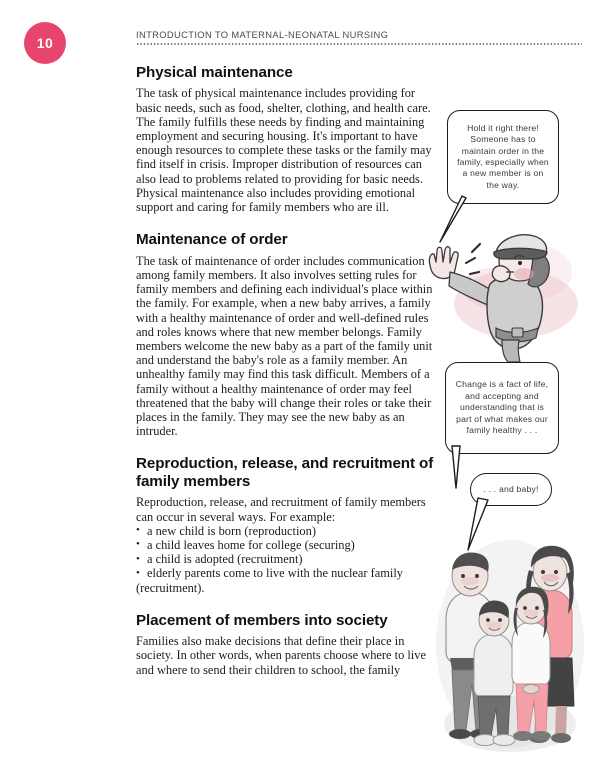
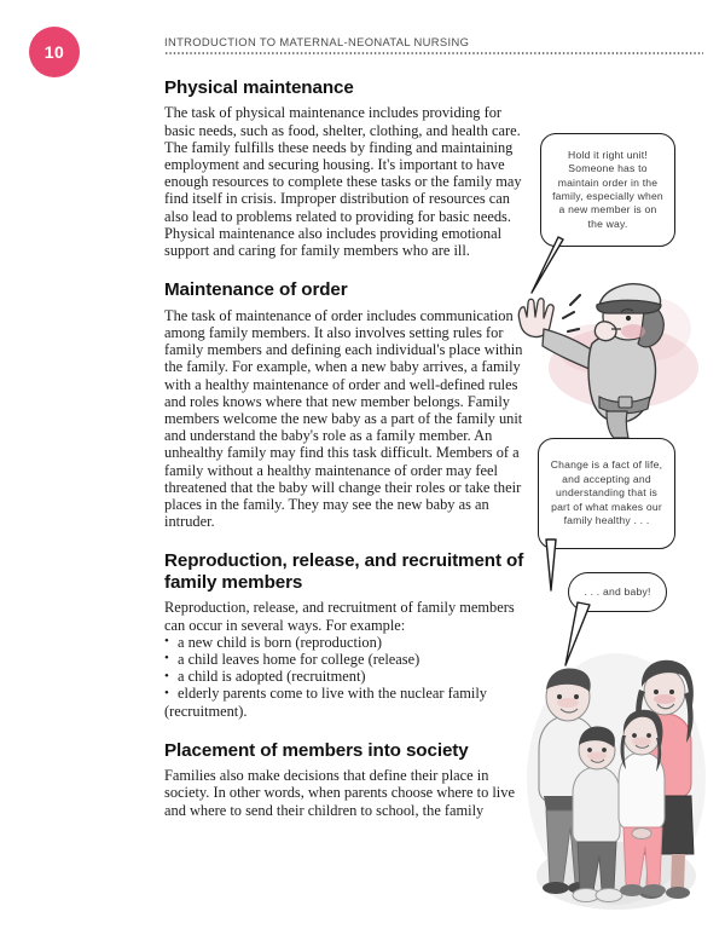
  10
  INTRODUCTION TO MATERNAL-NEONATAL NURSING
  Physical maintenance
  The task of physical maintenance includes providing for basic needs, such as food, shelter, clothing, and health care. The family fulfills these needs by finding and maintaining employment and securing housing. It's important to have enough resources to complete these tasks or the family may find itself in crisis. Improper distribution of resources can also lead to problems related to providing for basic needs. Physical maintenance also includes providing emotional support and caring for family members who are ill.
  Maintenance of order
  The task of maintenance of order includes communication among family members. It also involves setting rules for family members and defining each individual's place within the family. For example, when a new baby arrives, a family with a healthy maintenance of order and well-defined rules and roles knows where that new member belongs. Family members welcome the new baby as a part of the family unit and understand the baby's role as a family member. An unhealthy family may find this task difficult. Members of a family without a healthy maintenance of order may feel threatened that the baby will change their roles or take their places in the family. They may see the new baby as an intruder.
  Reproduction, release, and recruitment of family members
  Reproduction, release, and recruitment of family members can occur in several ways. For example:
  a new child is born (reproduction)
- a child leaves home for college (securing)
+ a child leaves home for college (release)
  a child is adopted (recruitment)
  elderly parents come to live with the nuclear family
  (recruitment).
  Placement of members into society
  Families also make decisions that define their place in society. In other words, when parents choose where to live and where to send their children to school, the family
- Hold it right there! Someone has to maintain order in the family, especially when a new member is on the way.
+ Hold it right unit! Someone has to maintain order in the family, especially when a new member is on the way.
  Change is a fact of life, and accepting and understanding that is part of what makes our family healthy . . .
  . . . and baby!
